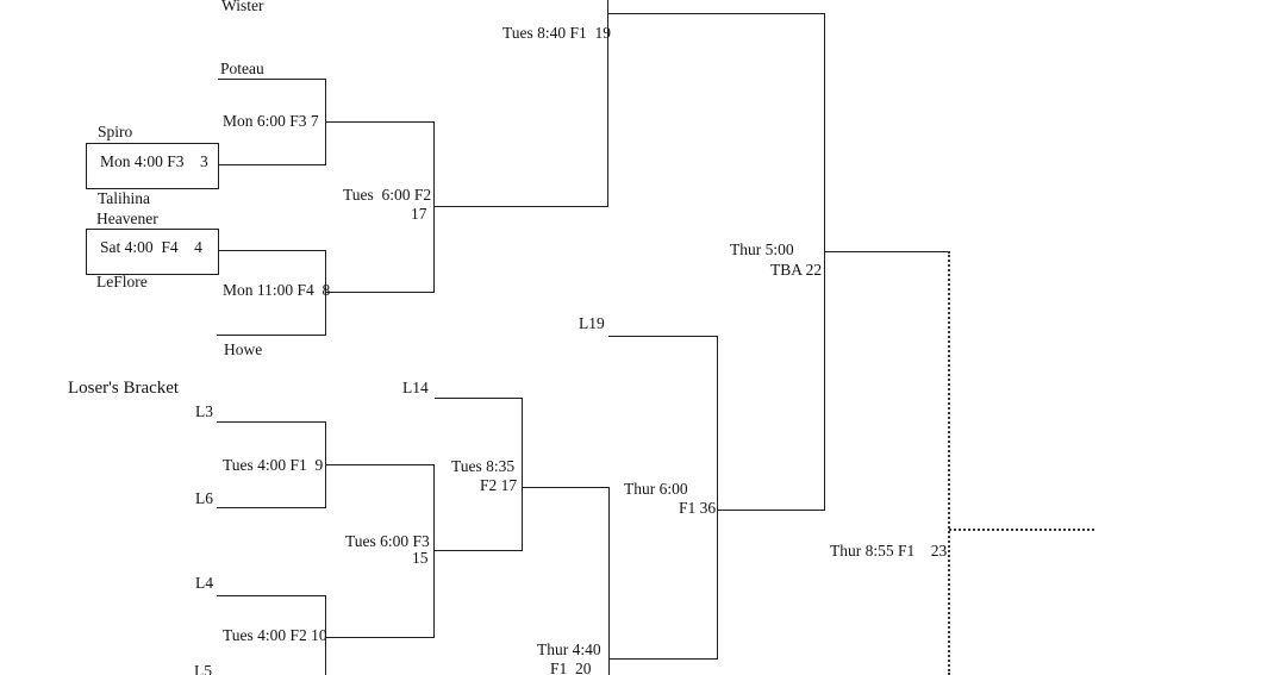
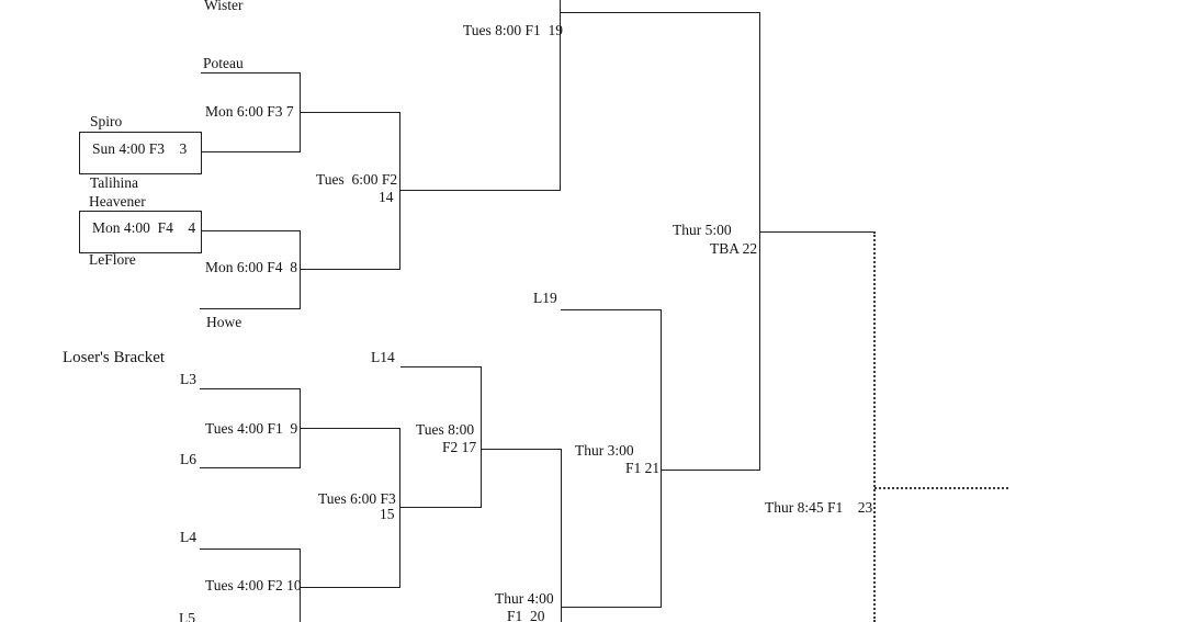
  Wister
  Poteau
  Spiro
  Talihina
  Heavener
  LeFlore
  Howe
  Loser's Bracket
  L3
  L6
  L4
  L5
  L14
  L19
- Mon 4:00 F3 3
+ Sun 4:00 F3 3
- Sat 4:00 F4 4
+ Mon 4:00 F4 4
  Mon 6:00 F3 7
- Mon 11:00 F4 8
+ Mon 6:00 F4 8
  Tues 4:00 F1 9
  Tues 4:00 F2 10
  Tues 6:00 F2
- 17
+ 14
  Tues 6:00 F3
  15
- Tues 8:35
+ Tues 8:00
  F2 17
- Tues 8:40 F1 19
+ Tues 8:00 F1 19
- Thur 4:40
+ Thur 4:00
  F1 20
- Thur 6:00
+ Thur 3:00
- F1 36
+ F1 21
  Thur 5:00
  TBA 22
- Thur 8:55 F1 23
+ Thur 8:45 F1 23
